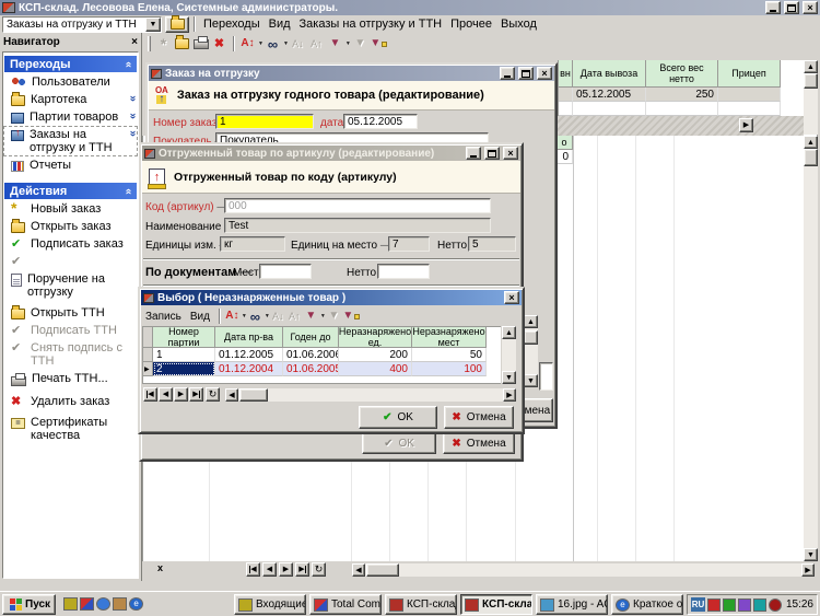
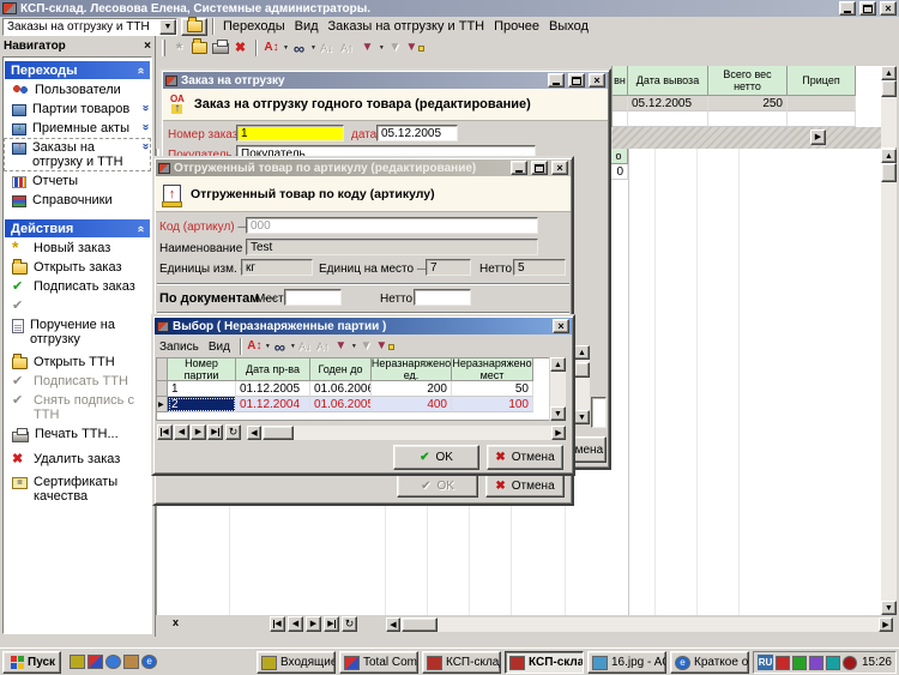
  КСП-склад. Лесовова Елена, Системные администраторы.
  ×
  Заказы на отгрузку и ТТН
  Переходы
  Вид
  Заказы на отгрузку и ТТН
  Прочее
  Выход
  *
  ✖
  А↕
  ∞
  А↓
  А↑
  ▼
  ▼
  ▼
  Навигатор
  ×
  Переходы
  Пользователи
- Картотека
  Партии товаров
+ Приемные акты
  Заказы на отгрузку и ТТН
  Отчеты
+ Справочники
  Действия
  *
  Новый заказ
  Открыть заказ
  ✔
  Подписать заказ
  ✔
  Поручение на отгрузку
  Открыть ТТН
  ✔
  Подписать ТТН
  ✔
  Снять подпись с ТТН
  Печать ТТН...
  ✖
  Удалить заказ
  Сертификаты качества
  вн
  Дата вывоза
  Всего вес нетто
  Прицеп
  05.12.2005
  250
  о
  0
  x
  ↻
  Заказ на отгрузку
  ×
  ОА
  ↑
  Заказ на отгрузку годного товара (редактирование)
  Номер зака
  1
  дата
  05.12.2005
  Покупатель
  Отгруженный товар по артикулу (редактирование)
  ×
  ↑
  Отгруженный товар по коду (артикулу)
  Код (артикул)
  000
  Наименование
  Test
  Единицы изм.
  кг
  Единиц на место
  7
  Нетто
  5
  По документам
  Мест
  Нетто
  ✔
  OK
  ✖
  Отмена
- Выбор ( Неразнаряженные товар )
+ Выбор ( Неразнаряженные партии )
  ×
  Запись
  Вид
  А↕
  ∞
  А↓
  А↑
  ▼
  ▼
  ▼
  Номер партии
  Дата пр-ва
  Годен до
  Неразнаряжено ед.
  Неразнаряжено мест
  1
  01.12.2005
  01.06.200
  200
  50
  2
  01.12.2004
  01.06.200
  400
  100
  ↻
  ✔
  OK
  ✖
  Отмена
  Пуск
  e
  КСП-скла
  КСП-скла
  e
  RU
  15:26
